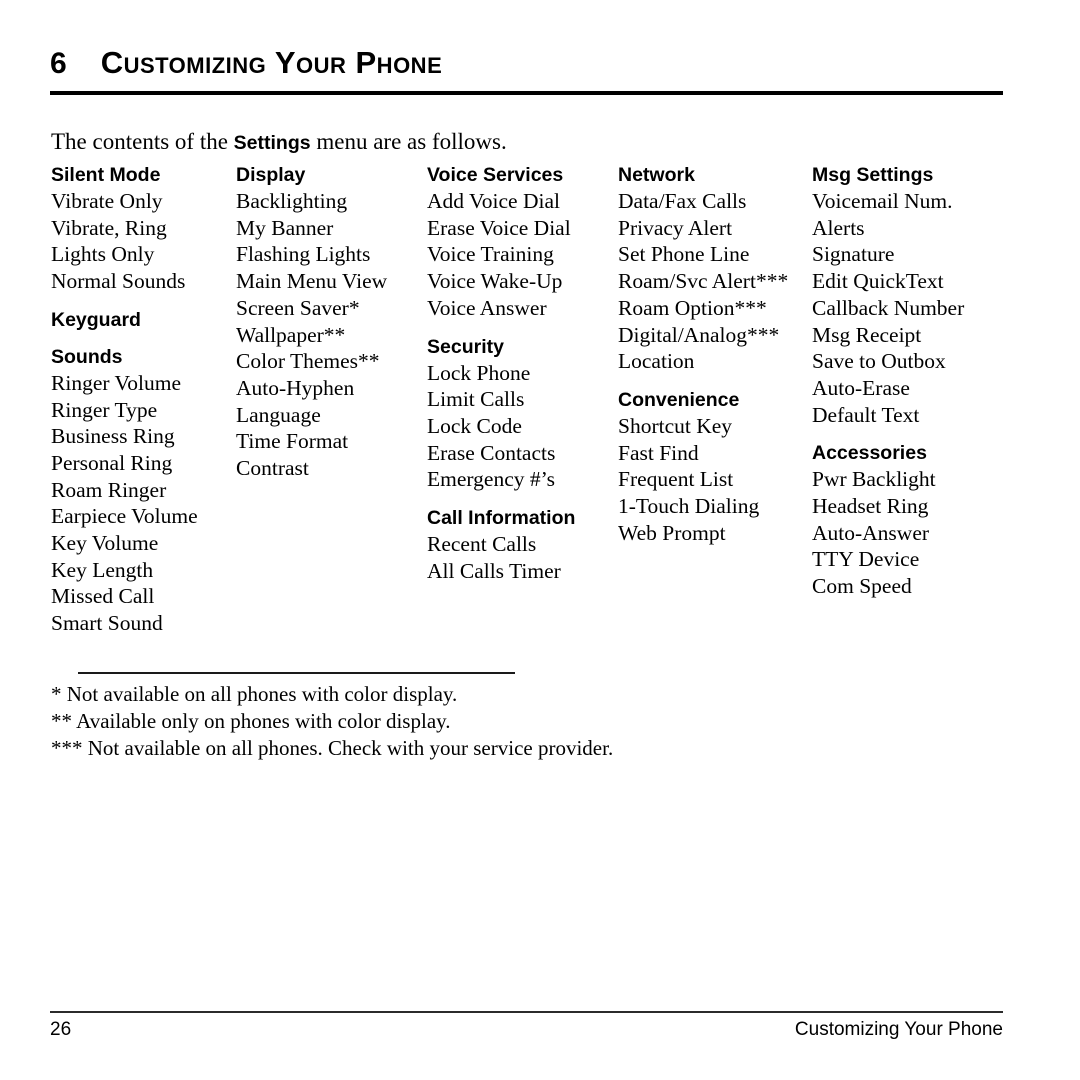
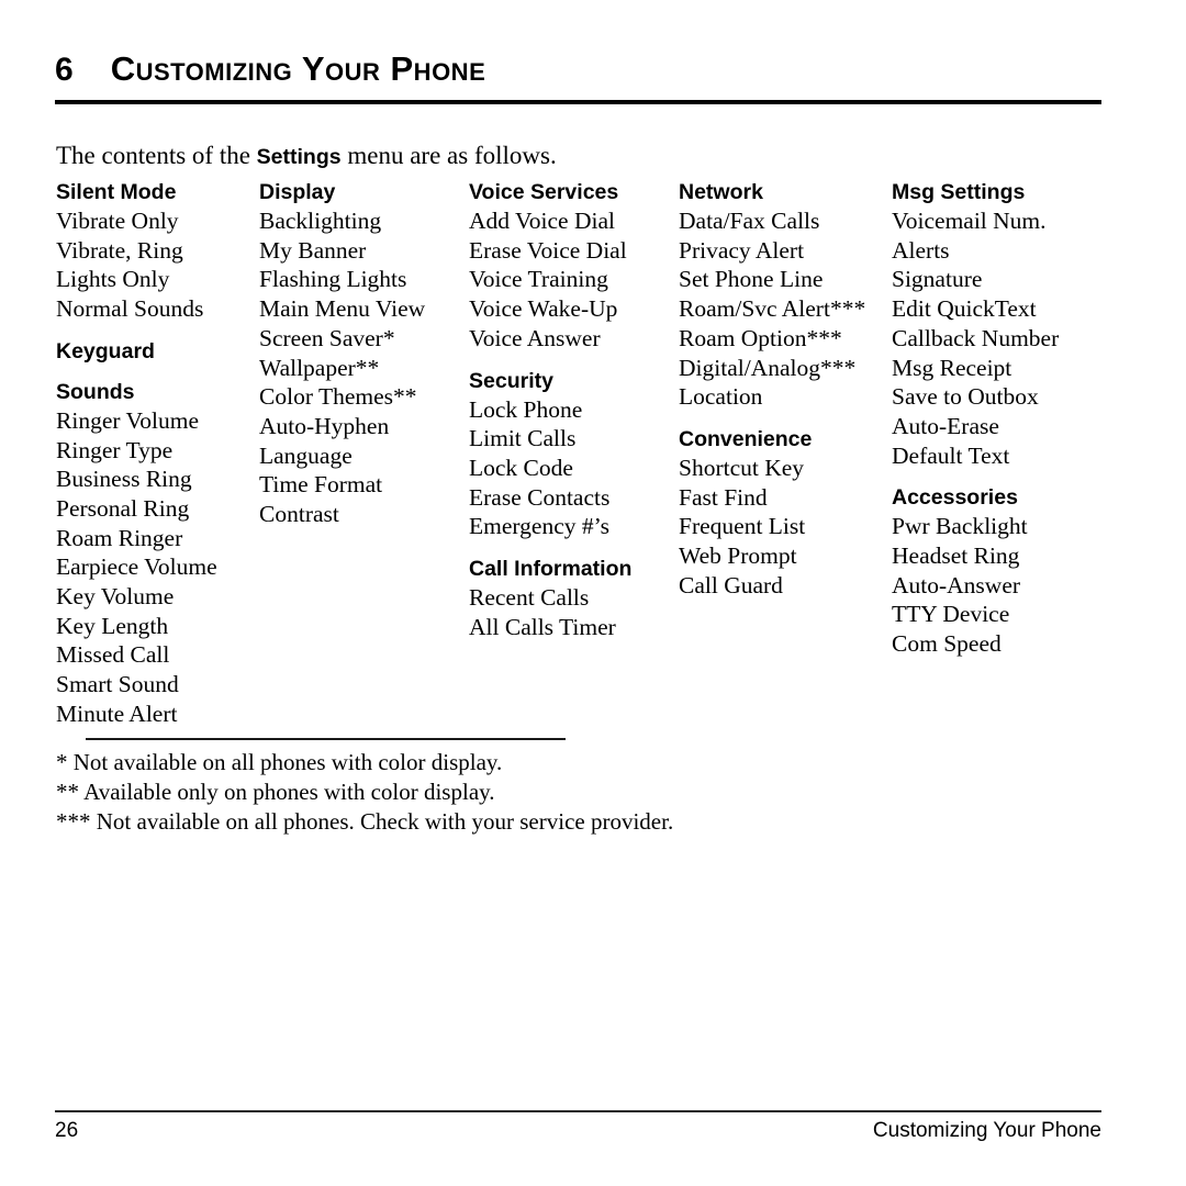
  6
  Customizing Your Phone
  The contents of the Settings menu are as follows.
  Silent Mode
  Vibrate Only
  Vibrate, Ring
  Lights Only
  Normal Sounds
  Keyguard
  Sounds
  Ringer Volume
  Ringer Type
  Business Ring
  Personal Ring
  Roam Ringer
  Earpiece Volume
  Key Volume
  Key Length
  Missed Call
  Smart Sound
+ Minute Alert
  Display
  Backlighting
  My Banner
  Flashing Lights
  Main Menu View
  Screen Saver*
  Wallpaper**
  Color Themes**
  Auto-Hyphen
  Language
  Time Format
  Contrast
  Voice Services
  Add Voice Dial
  Erase Voice Dial
  Voice Training
  Voice Wake-Up
  Voice Answer
  Security
  Lock Phone
  Limit Calls
  Lock Code
  Erase Contacts
  Emergency #’s
  Call Information
  Recent Calls
  All Calls Timer
  Network
  Data/Fax Calls
  Privacy Alert
  Set Phone Line
  Roam/Svc Alert***
  Roam Option***
  Digital/Analog***
  Location
  Convenience
  Shortcut Key
  Fast Find
  Frequent List
- 1-Touch Dialing
  Web Prompt
+ Call Guard
  Msg Settings
  Voicemail Num.
  Alerts
  Signature
  Edit QuickText
  Callback Number
  Msg Receipt
  Save to Outbox
  Auto-Erase
  Default Text
  Accessories
  Pwr Backlight
  Headset Ring
  Auto-Answer
  TTY Device
  Com Speed
  * Not available on all phones with color display.
  ** Available only on phones with color display.
  *** Not available on all phones. Check with your service provider.
  26
  Customizing Your Phone
